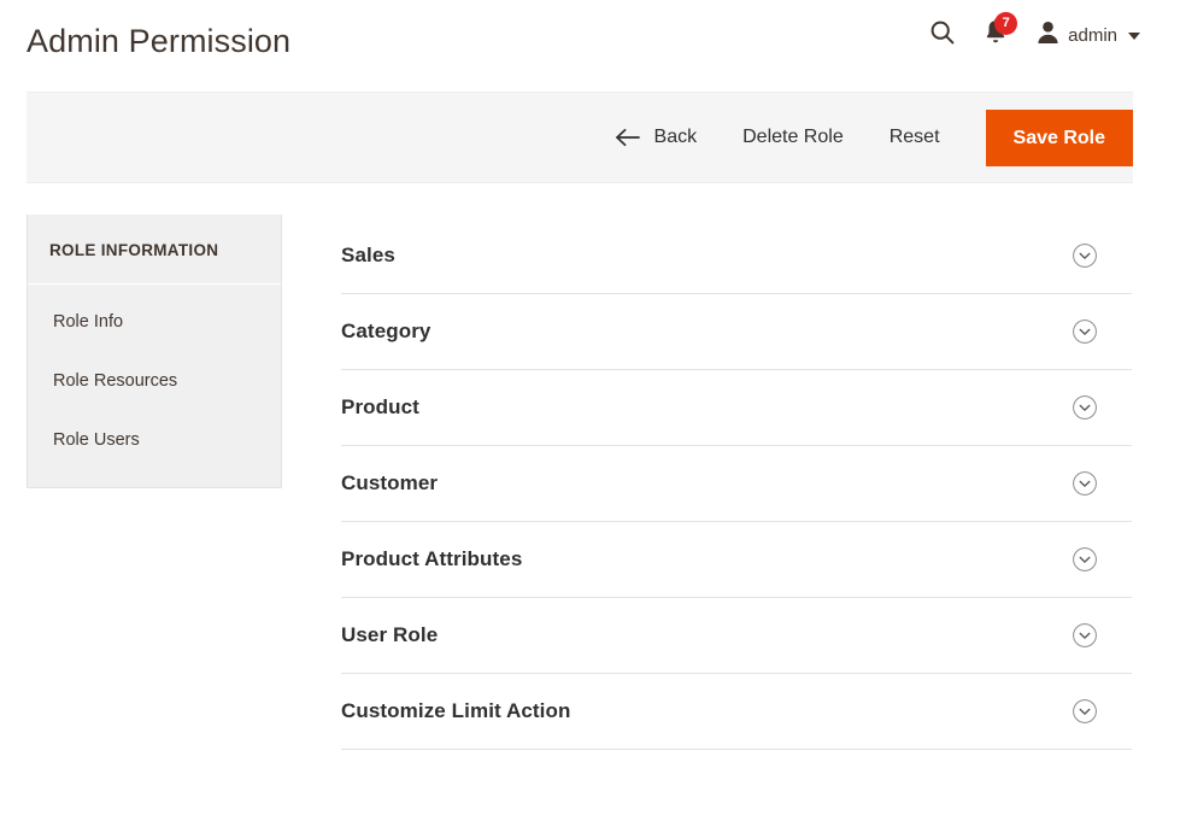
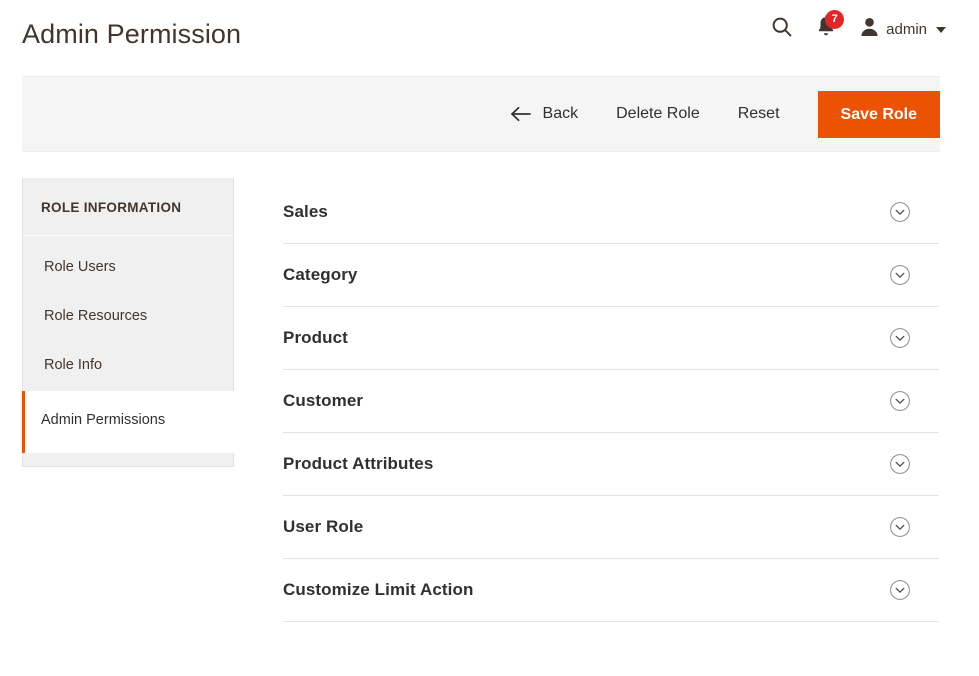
  Admin Permission
  7
  admin
  Back
  Delete Role
  Reset
  Save Role
  ROLE INFORMATION
- Role Info
+ Role Users
  Role Resources
- Role Users
+ Role Info
+ Admin Permissions
  Sales
  Category
  Product
  Customer
  Product Attributes
  User Role
  Customize Limit Action
